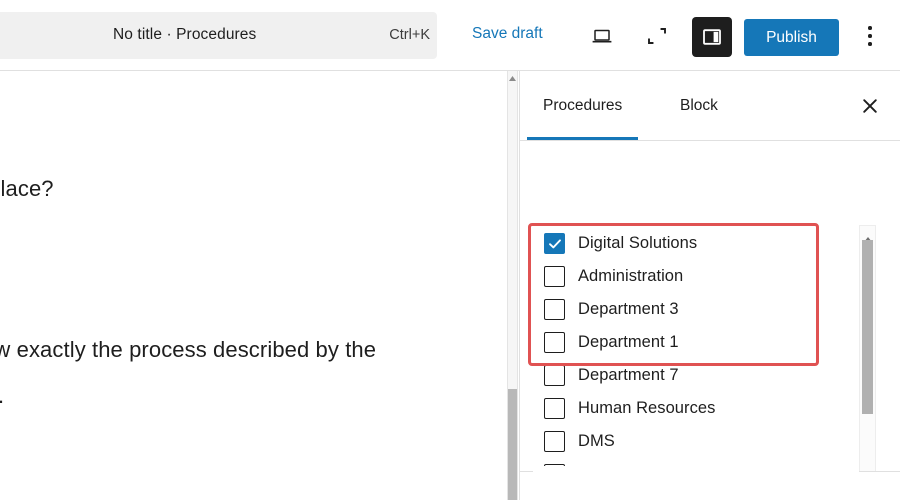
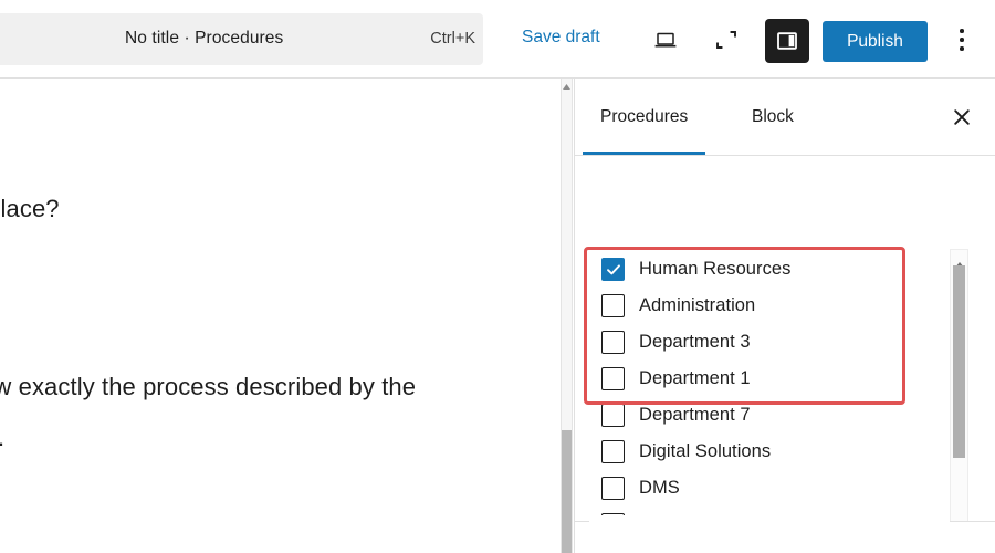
  No title · Procedures
  Ctrl+K
  Save draft
  Publish
  w exactly the process described by the
  Procedures
  Block
- Digital Solutions
+ Human Resources
  Administration
  Department 3
  Department 1
  Department 7
- Human Resources
+ Digital Solutions
  DMS
